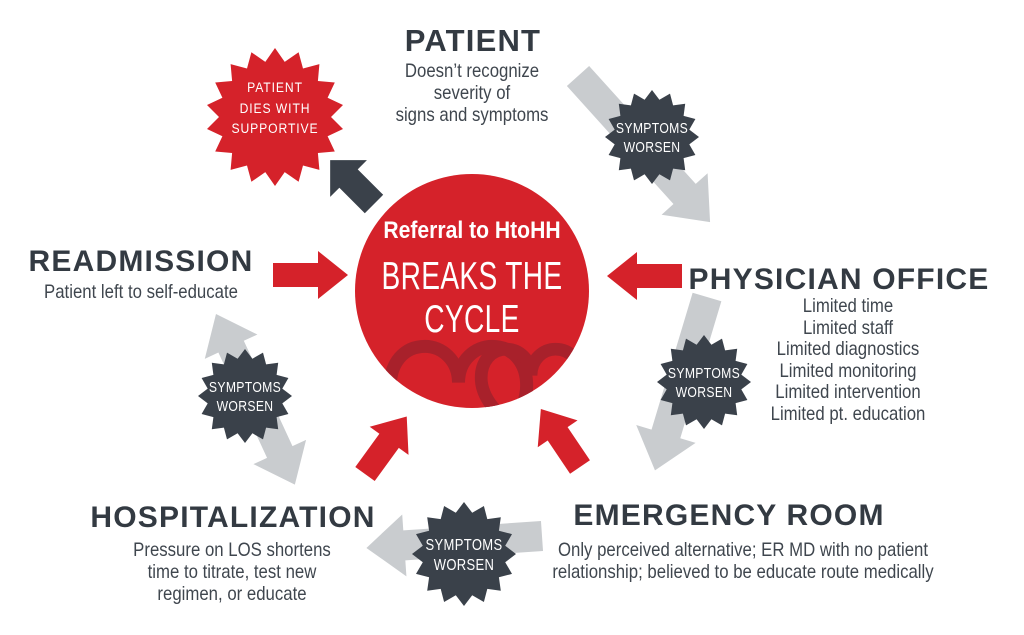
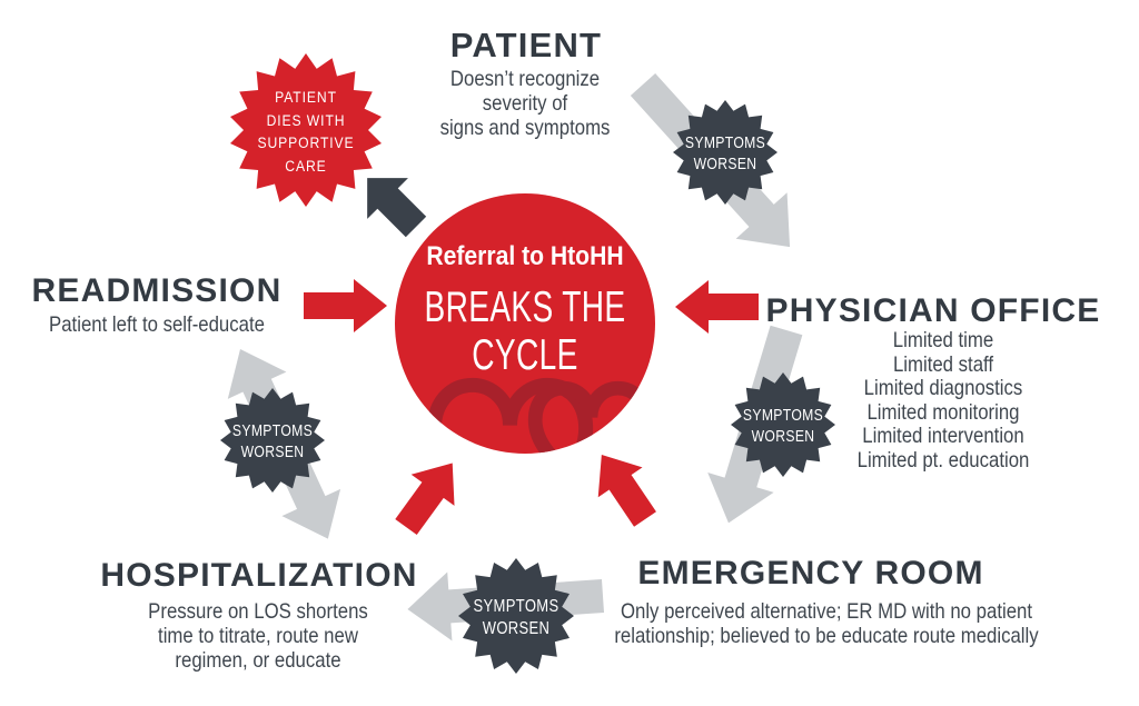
  Referral to HtoHH
  BREAKS THE
  CYCLE
  PATIENT
  DIES WITH
  SUPPORTIVE
+ CARE
  SYMPTOMS
  WORSEN
  SYMPTOMS
  WORSEN
  SYMPTOMS
  WORSEN
  SYMPTOMS
  WORSEN
  PATIENT
  Doesn’t recognize
  severity of
  signs and symptoms
  PHYSICIAN OFFICE
  Limited time
  Limited staff
  Limited diagnostics
  Limited monitoring
  Limited intervention
  Limited pt. education
  EMERGENCY ROOM
  Only perceived alternative; ER MD with no patient
  relationship; believed to be educate route medically
  HOSPITALIZATION
  Pressure on LOS shortens
- time to titrate, test new
+ time to titrate, route new
  regimen, or educate
  READMISSION
  Patient left to self-educate
